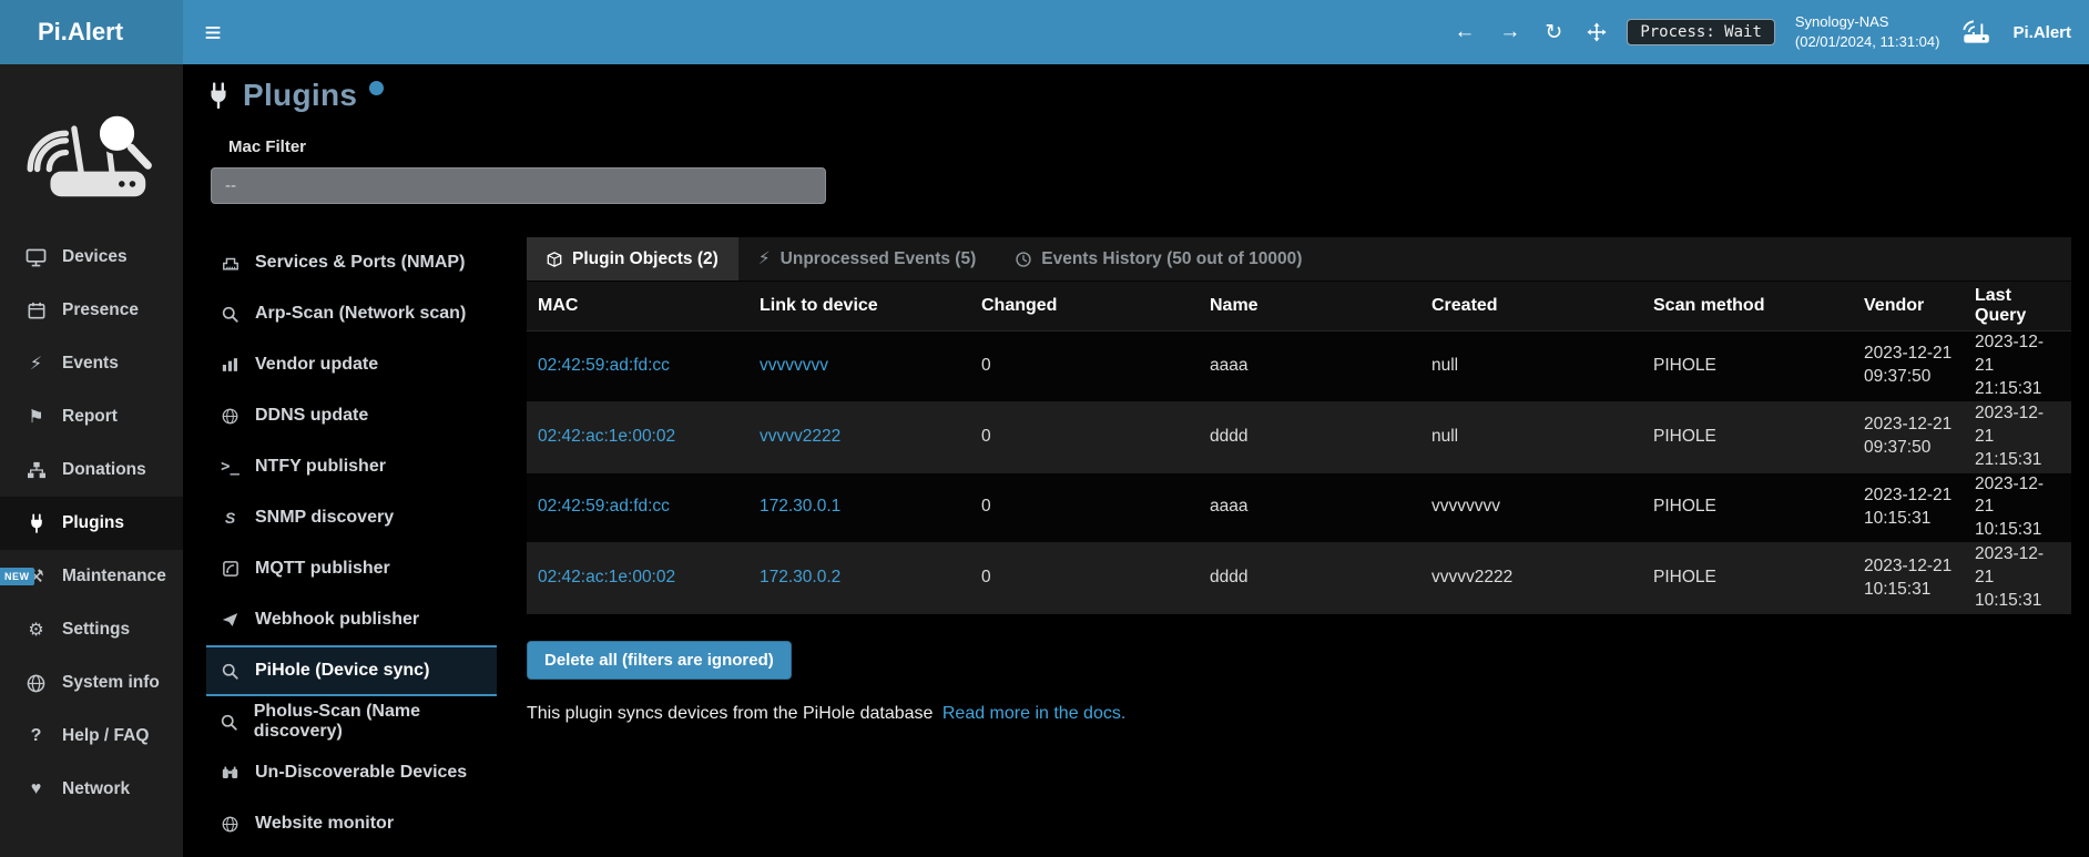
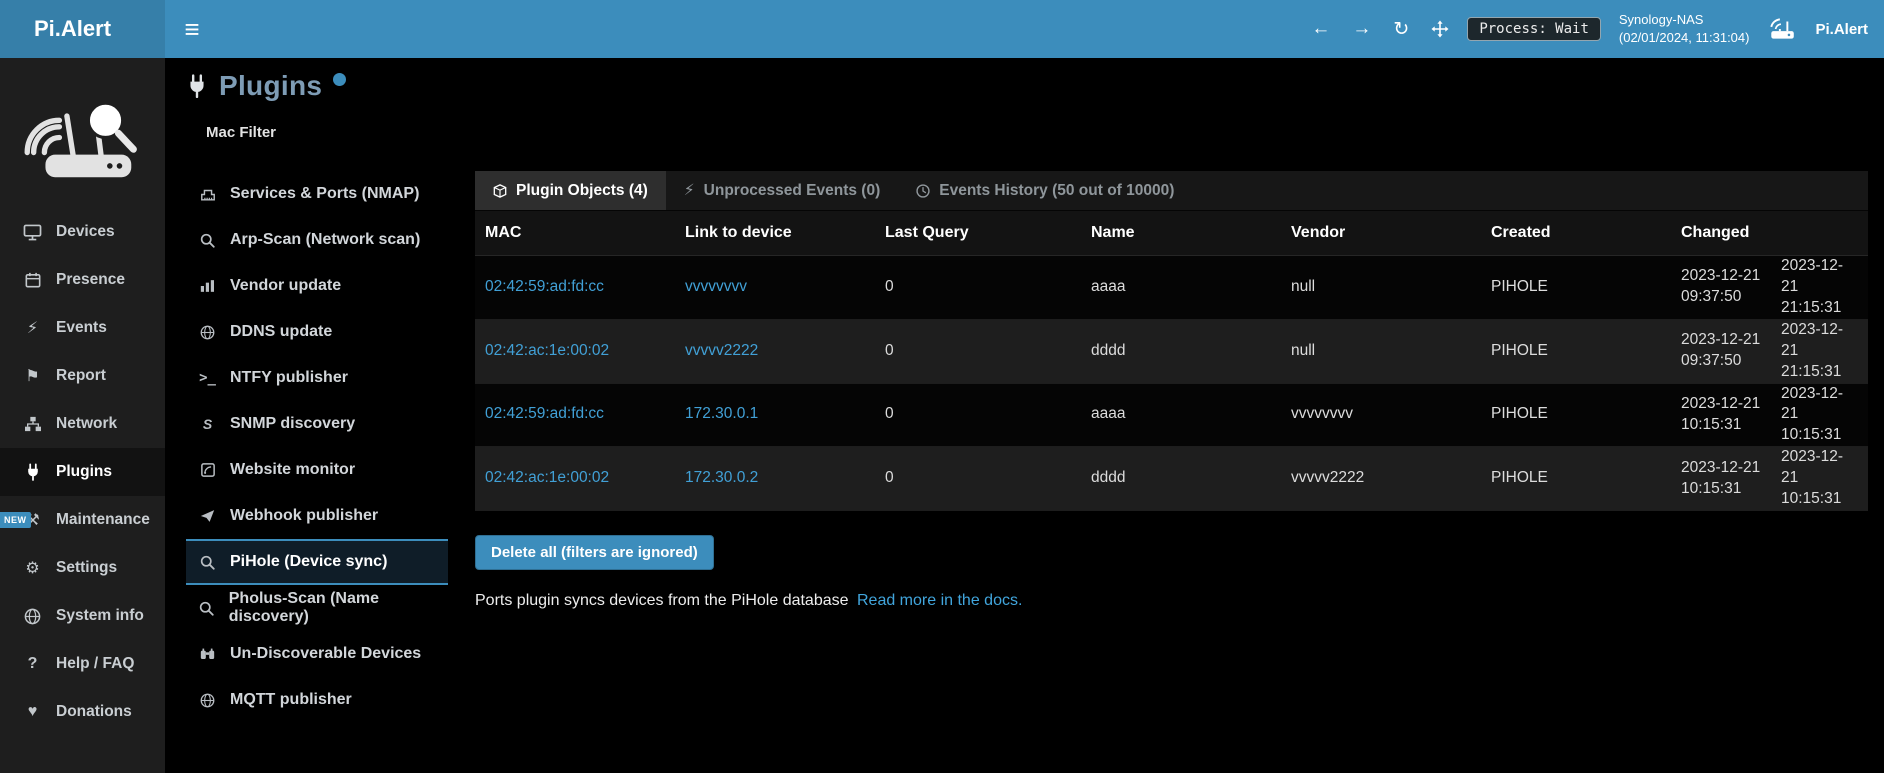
  Pi.Alert
  ≡
  ←
  →
  ↻
  Process: Wait
  Synology-NAS
  (02/01/2024, 11:31:04)
  Pi.Alert
  Devices
  Presence
  ⚡
  Events
  ⚑
  Report
- Donations
+ Network
  Plugins
  NEW
  ⚒
  Maintenance
  ⚙
  Settings
  System info
  ?
  Help / FAQ
  ♥
- Network
+ Donations
  Plugins
  Mac Filter
- --
  Services & Ports (NMAP)
  Arp-Scan (Network scan)
  Vendor update
  DDNS update
  >_
  NTFY publisher
  S
  SNMP discovery
- MQTT publisher
+ Website monitor
  Webhook publisher
  PiHole (Device sync)
  Pholus-Scan (Name discovery)
  Un-Discoverable Devices
- Website monitor
+ MQTT publisher
- Plugin Objects (2)
+ Plugin Objects (4)
  ⚡
- Unprocessed Events (5)
+ Unprocessed Events (0)
  Events History (50 out of 10000)
  MAC
  Link to device
- Changed
+ Last Query
  Name
- Created
+ Vendor
- Scan method
- Vendor
+ Created
- Last Query
+ Changed
  02:42:59:ad:fd:cc
  vvvvvvvv
  0
  aaaa
  null
  PIHOLE
  2023-12-21 09:37:50
  2023-12-21 21:15:31
  02:42:ac:1e:00:02
  vvvvv2222
  0
  dddd
  null
  PIHOLE
  2023-12-21 09:37:50
  2023-12-21 21:15:31
  02:42:59:ad:fd:cc
  172.30.0.1
  0
  aaaa
  vvvvvvvv
  PIHOLE
  2023-12-21 10:15:31
  2023-12-21 10:15:31
  02:42:ac:1e:00:02
  172.30.0.2
  0
  dddd
  vvvvv2222
  PIHOLE
  2023-12-21 10:15:31
  2023-12-21 10:15:31
  Delete all (filters are ignored)
- This plugin syncs devices from the PiHole database Read more in the docs.
+ Ports plugin syncs devices from the PiHole database Read more in the docs.
